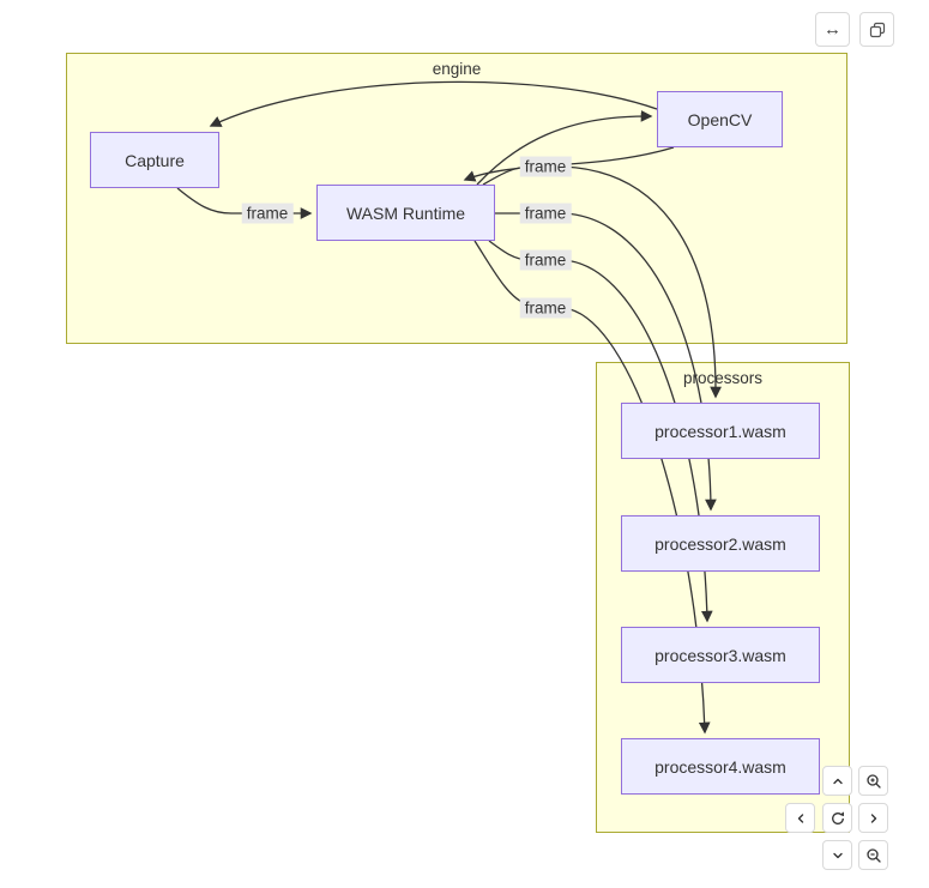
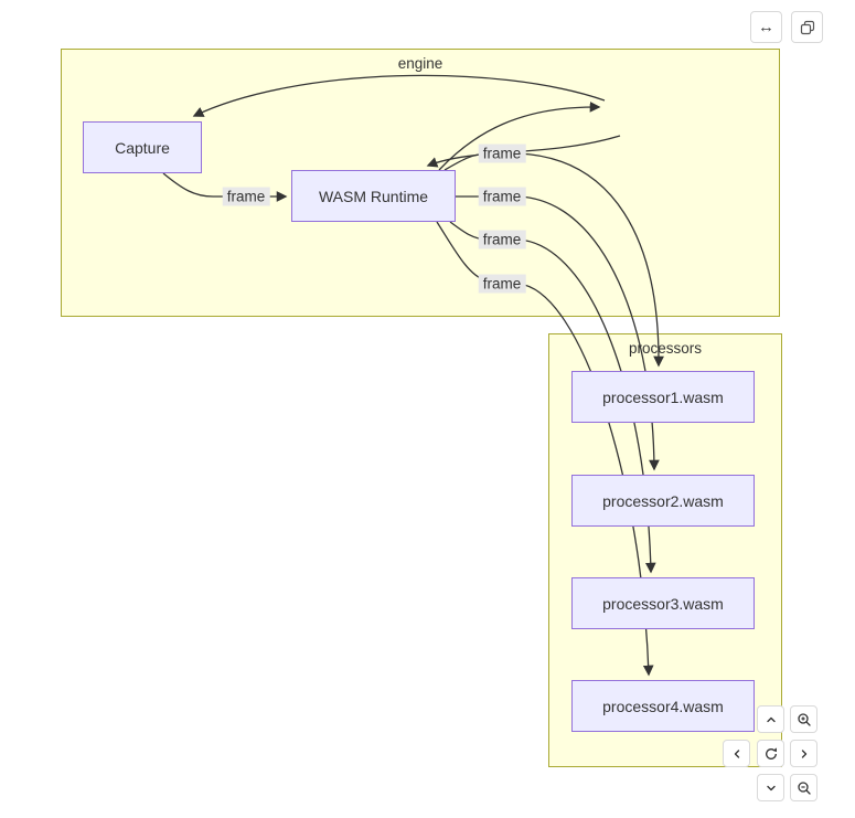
  engine
  processors
  Capture
- OpenCV
  WASM Runtime
  processor1.wasm
  processor2.wasm
  processor3.wasm
  processor4.wasm
  frame
  frame
  frame
  frame
  frame
  ↔
